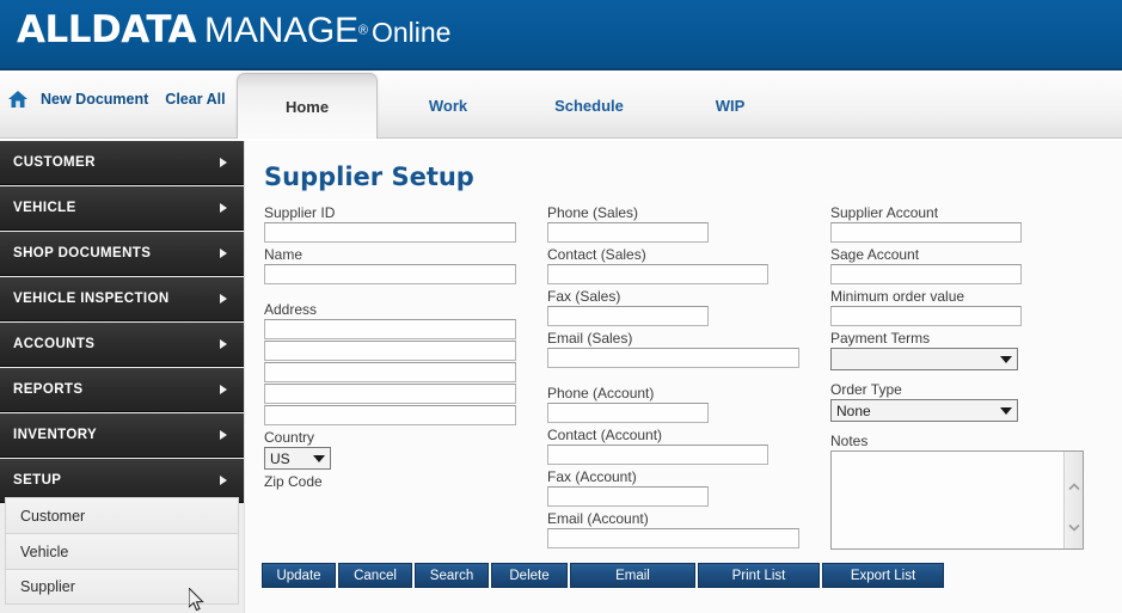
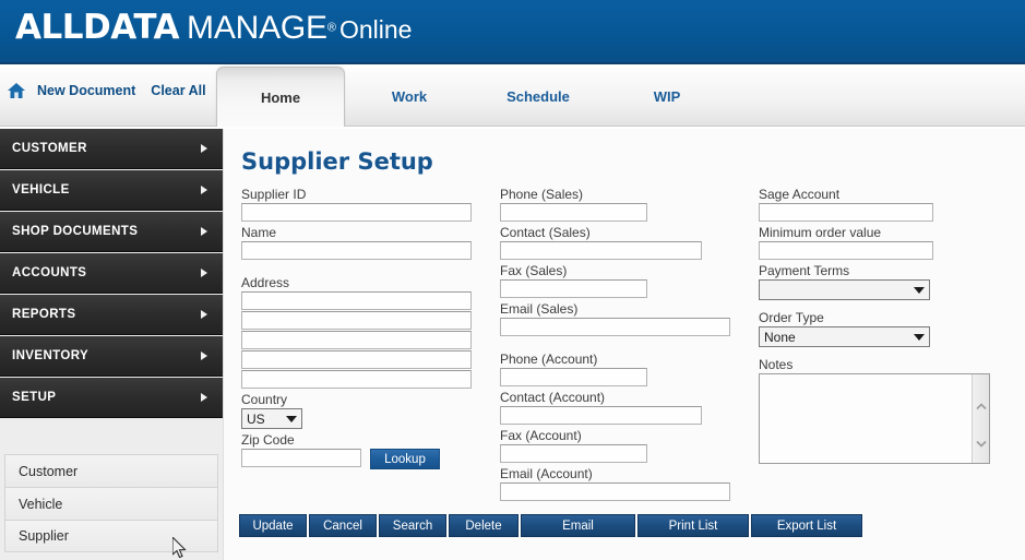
  ALLDATA MANAGE® Online
  New Document
  Clear All
  Home
  Work
  Schedule
  WIP
  CUSTOMER
  VEHICLE
  SHOP DOCUMENTS
- VEHICLE INSPECTION
  ACCOUNTS
  REPORTS
  INVENTORY
  SETUP
  Customer
  Vehicle
  Supplier
  Supplier Setup
  Supplier ID
  Name
  Address
  Country
  US
  Zip Code
+ Lookup
  Phone (Sales)
  Contact (Sales)
  Fax (Sales)
  Email (Sales)
  Phone (Account)
  Contact (Account)
  Fax (Account)
  Email (Account)
- Supplier Account
  Sage Account
  Minimum order value
  Payment Terms
  Order Type
  None
  Notes
  Update
  Cancel
  Search
  Delete
  Email
  Print List
  Export List
